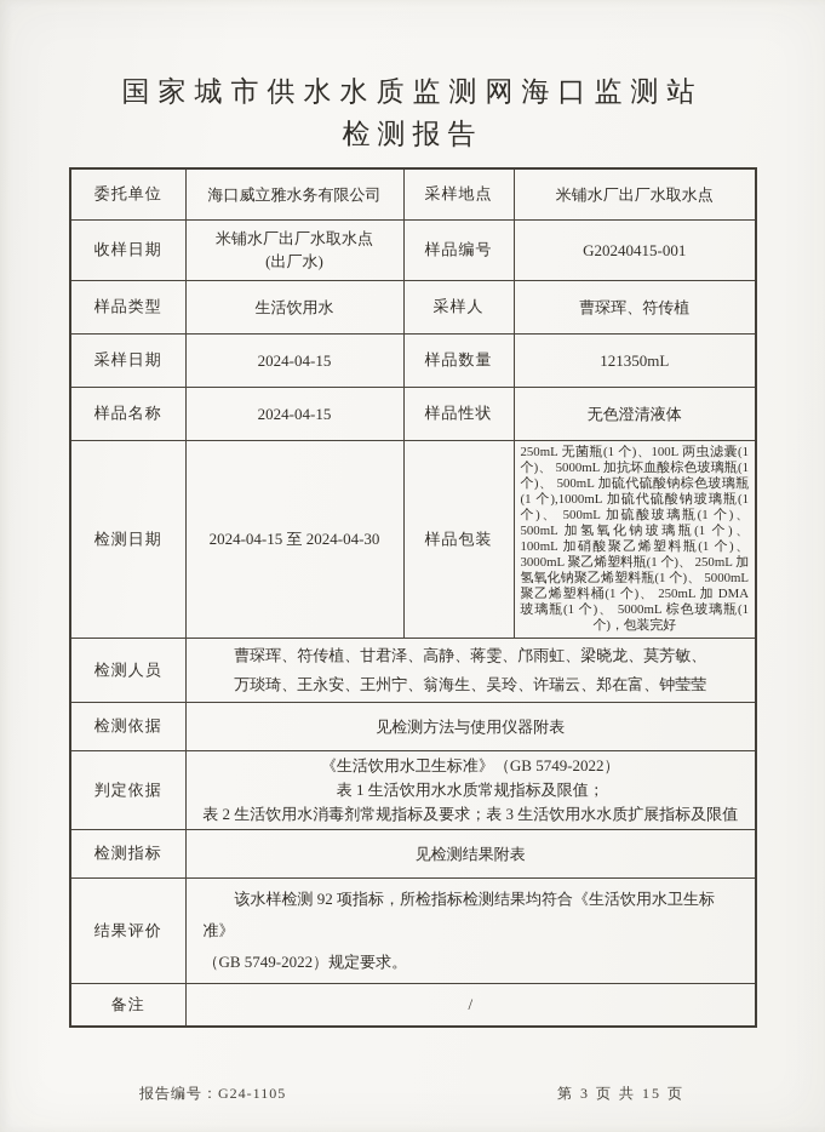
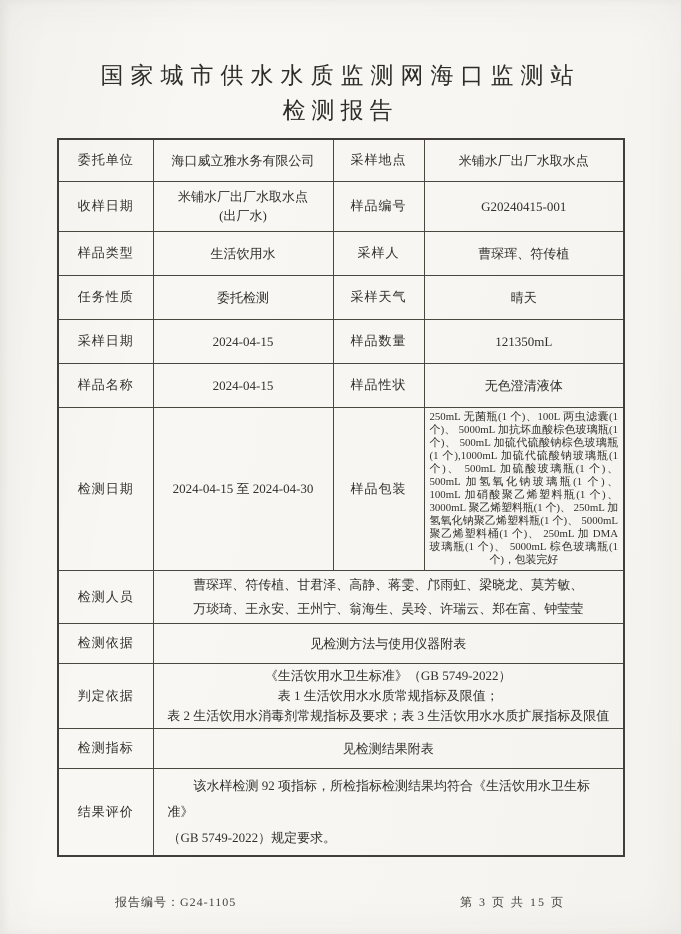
  国家城市供水水质监测网海口监测站
  检测报告
  委托单位	海口威立雅水务有限公司	采样地点	米铺水厂出厂水取水点
  收样日期	米铺水厂出厂水取水点 (出厂水)	样品编号	G20240415-001
  样品类型	生活饮用水	采样人	曹琛珲、符传植
+ 任务性质	委托检测	采样天气	晴天
  采样日期	2024-04-15	样品数量	121350mL
  样品名称	2024-04-15	样品性状	无色澄清液体
  检测日期	2024-04-15 至 2024-04-30	样品包装	250mL 无菌瓶(1 个)、100L 两虫滤囊(1 个)、 5000mL 加抗坏血酸棕色玻璃瓶(1 个)、 500mL 加硫代硫酸钠棕色玻璃瓶(1 个),1000mL 加硫代硫酸钠玻璃瓶(1 个)、 500mL 加硫酸玻璃瓶(1 个)、500mL 加氢氧化钠玻璃瓶(1 个)、 100mL 加硝酸聚乙烯塑料瓶(1 个)、 3000mL 聚乙烯塑料瓶(1 个)、 250mL 加氢氧化钠聚乙烯塑料瓶(1 个)、 5000mL 聚乙烯塑料桶(1 个)、 250mL 加 DMA 玻璃瓶(1 个)、 5000mL 棕色玻璃瓶(1 个)，包装完好
  检测人员	曹琛珲、符传植、甘君泽、高静、蒋雯、邝雨虹、梁晓龙、莫芳敏、 万琰琦、王永安、王州宁、翁海生、吴玲、许瑞云、郑在富、钟莹莹
  检测依据	见检测方法与使用仪器附表
  判定依据	《生活饮用水卫生标准》（GB 5749-2022） 表 1 生活饮用水水质常规指标及限值； 表 2 生活饮用水消毒剂常规指标及要求；表 3 生活饮用水水质扩展指标及限值
  检测指标	见检测结果附表
  结果评价	该水样检测 92 项指标，所检指标检测结果均符合《生活饮用水卫生标准》 （GB 5749-2022）规定要求。
- 备注	/
  报告编号：G24-1105
  第 3 页 共 15 页
